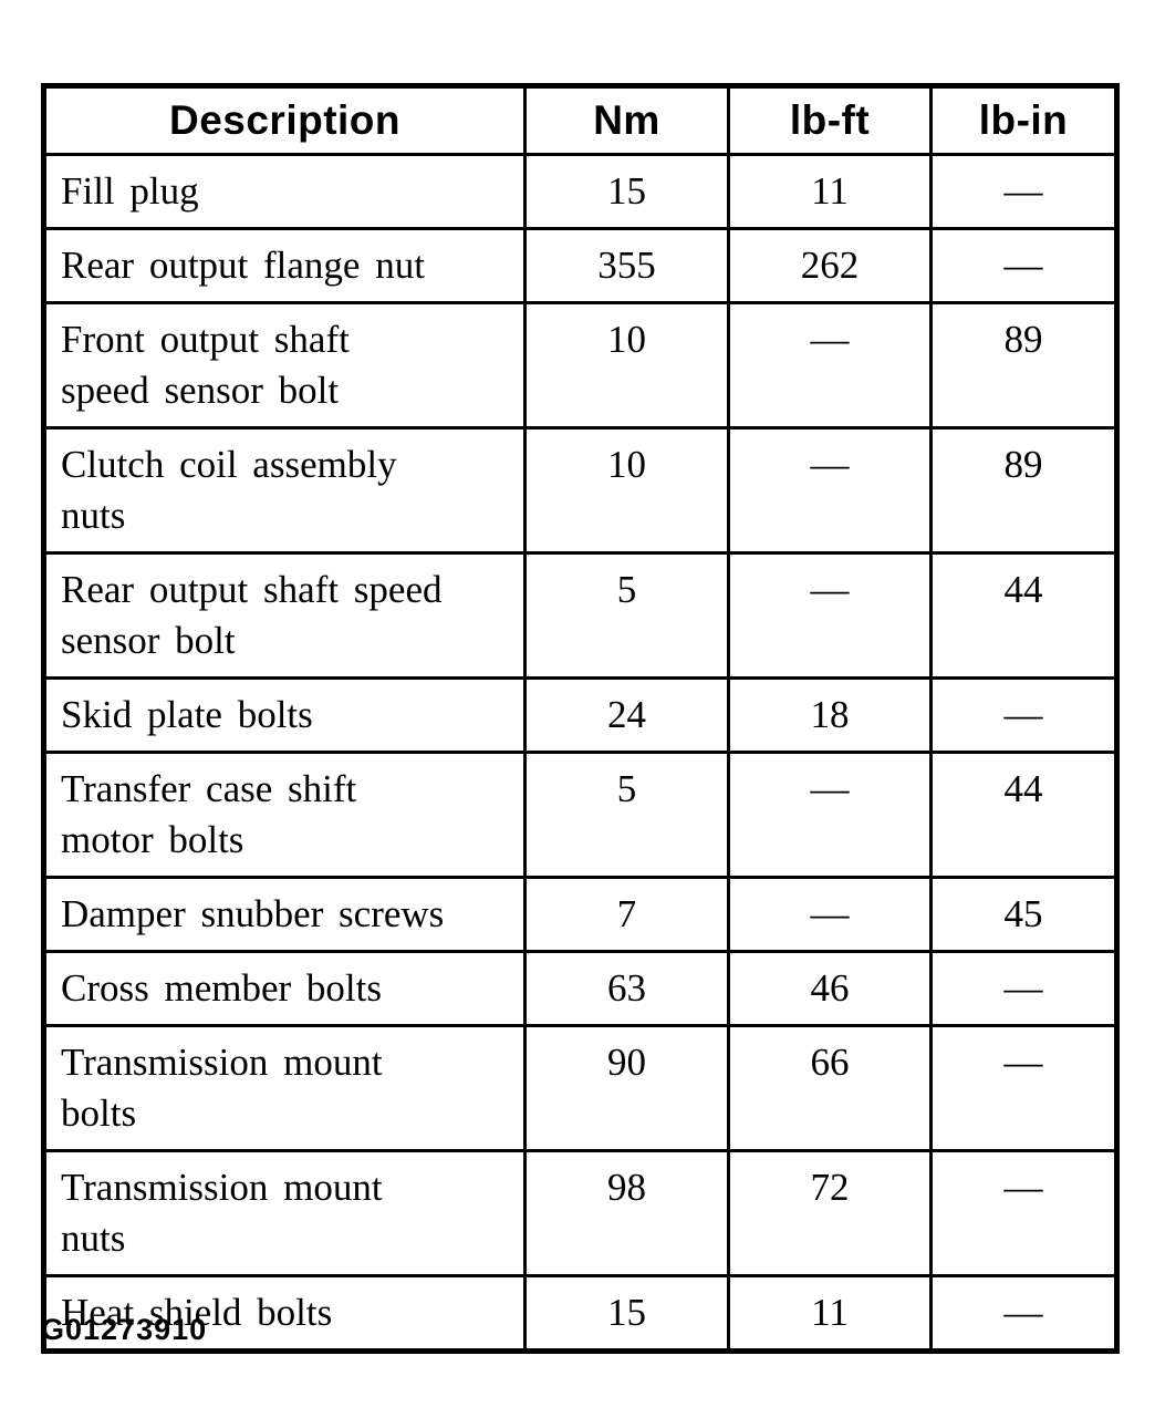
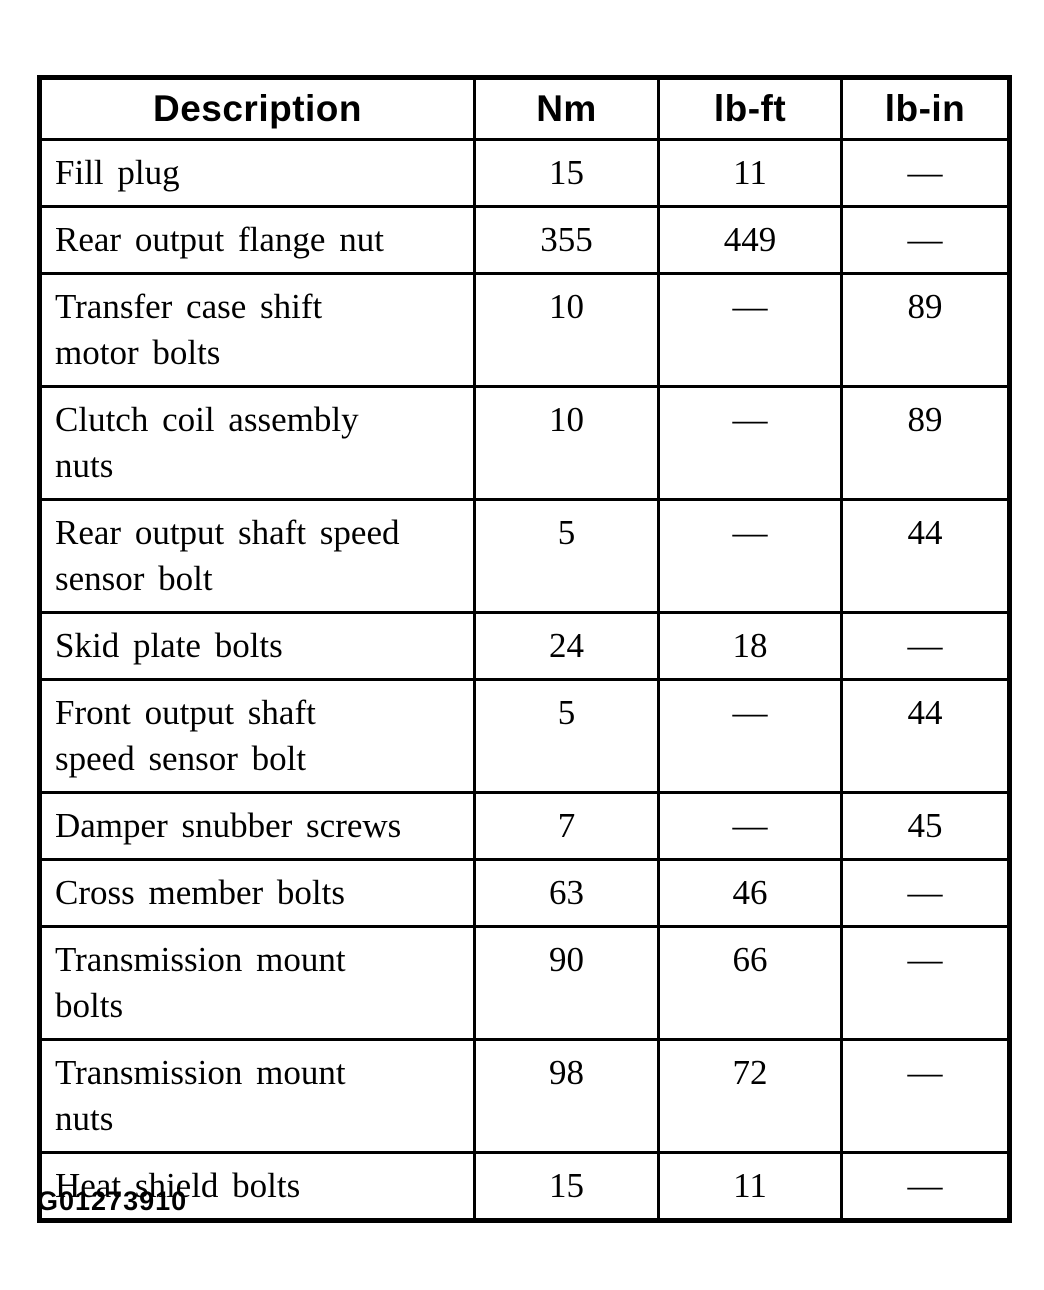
  Description	Nm	lb-ft	lb-in
  Fill plug	15	11	—
- Rear output flange nut	355	262	—
+ Rear output flange nut	355	449	—
- Front output shaft speed sensor bolt	10	—	89
+ Transfer case shift motor bolts	10	—	89
  Clutch coil assembly nuts	10	—	89
  Rear output shaft speed sensor bolt	5	—	44
  Skid plate bolts	24	18	—
- Transfer case shift motor bolts	5	—	44
+ Front output shaft speed sensor bolt	5	—	44
  Damper snubber screws	7	—	45
  Cross member bolts	63	46	—
  Transmission mount bolts	90	66	—
  Transmission mount nuts	98	72	—
  Heat shield bolts	15	11	—
  G01273910
